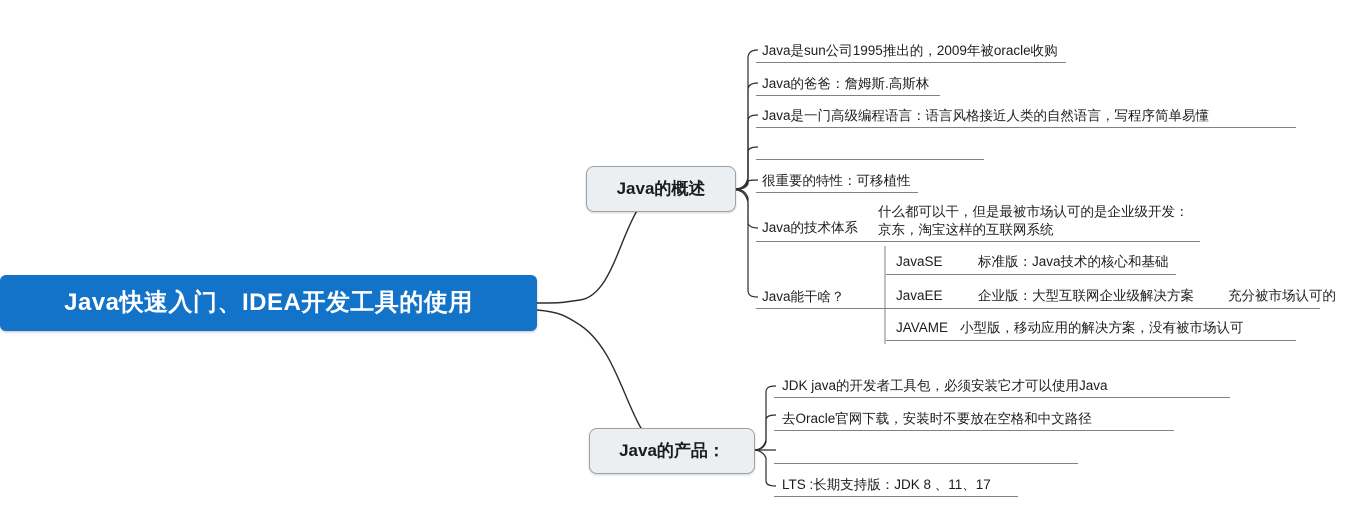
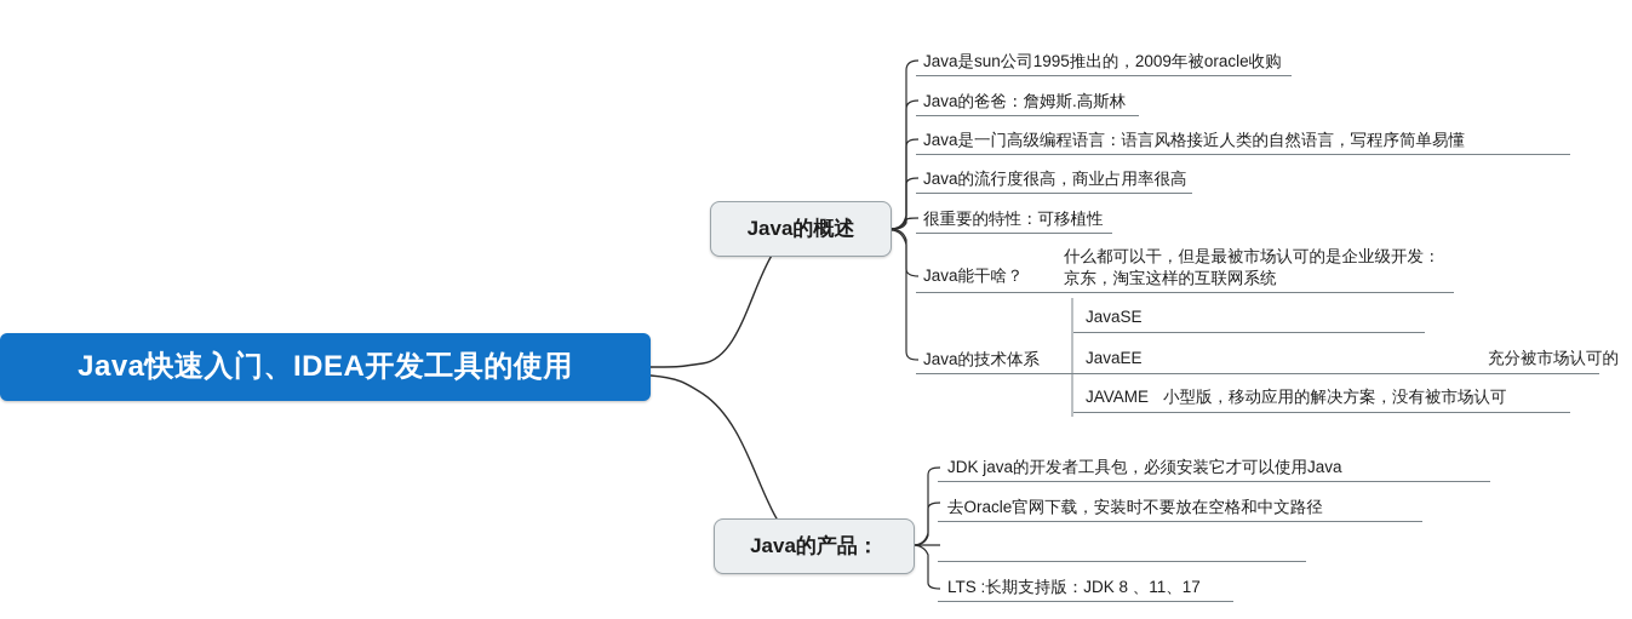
  Java快速入门、IDEA开发工具的使用
  Java的概述
  Java是sun公司1995推出的，2009年被oracle收购
  Java的爸爸：詹姆斯.高斯林
  Java是一门高级编程语言：语言风格接近人类的自然语言，写程序简单易懂
+ Java的流行度很高，商业占用率很高
  很重要的特性：可移植性
- Java的技术体系
+ Java能干啥？
  什么都可以干，但是最被市场认可的是企业级开发：
  京东，淘宝这样的互联网系统
- Java能干啥？
+ Java的技术体系
  JavaSE
- 标准版：Java技术的核心和基础
  JavaEE
- 企业版：大型互联网企业级解决方案
  充分被市场认可的
  JAVAME
  小型版，移动应用的解决方案，没有被市场认可
  Java的产品：
  JDK java的开发者工具包，必须安装它才可以使用Java
  去Oracle官网下载，安装时不要放在空格和中文路径
  LTS :长期支持版：JDK 8 、11、17
